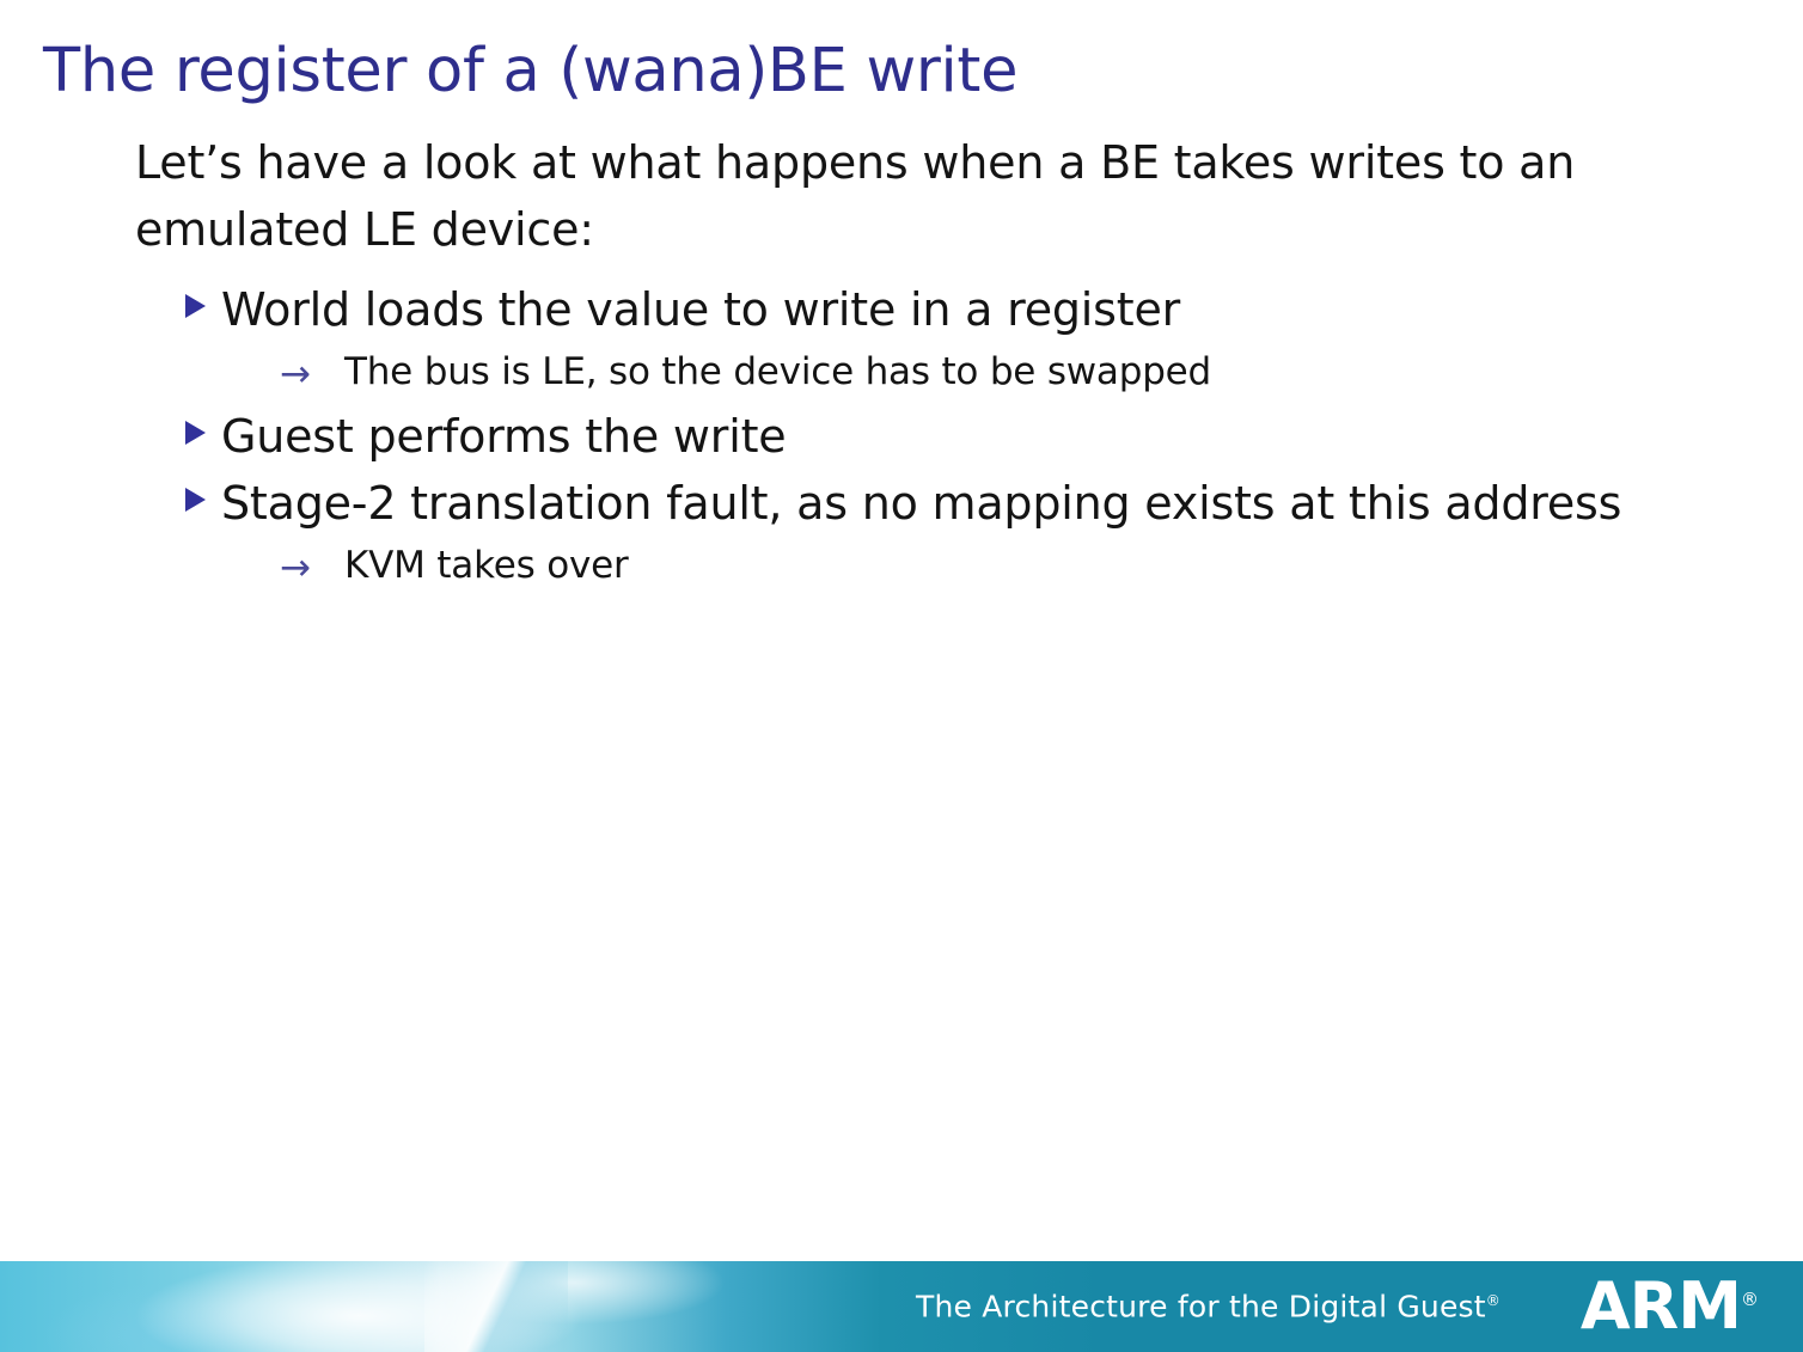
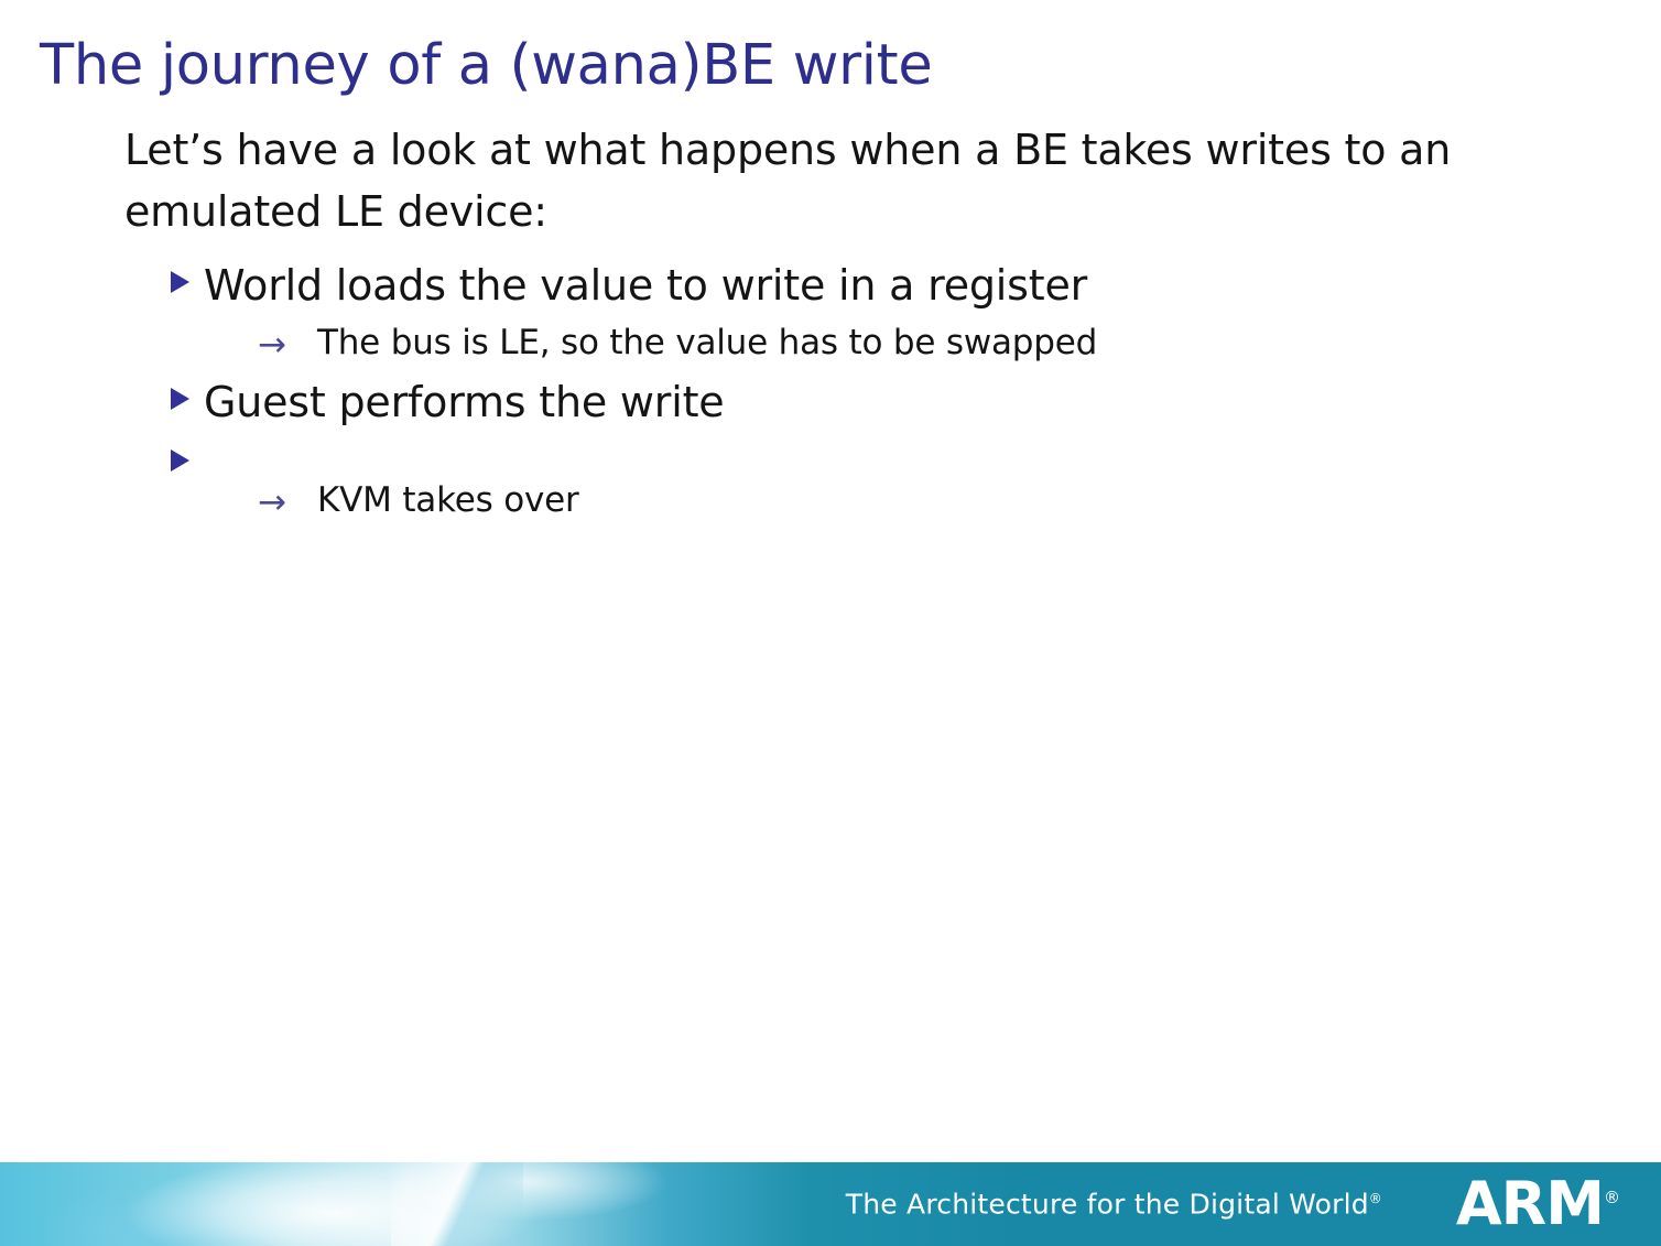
- The register of a (wana)BE write
+ The journey of a (wana)BE write
  Let’s have a look at what happens when a BE takes writes to an emulated LE device:
  World loads the value to write in a register
  →
- The bus is LE, so the device has to be swapped
+ The bus is LE, so the value has to be swapped
  Guest performs the write
- Stage-2 translation fault, as no mapping exists at this address
  →
  KVM takes over
- The Architecture for the Digital Guest®
+ The Architecture for the Digital World®
  ARM®
